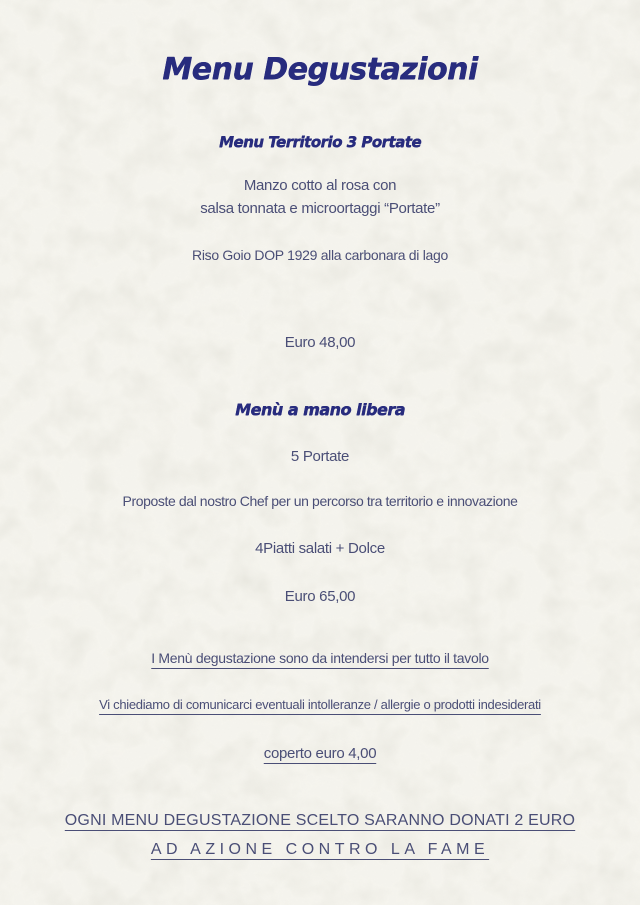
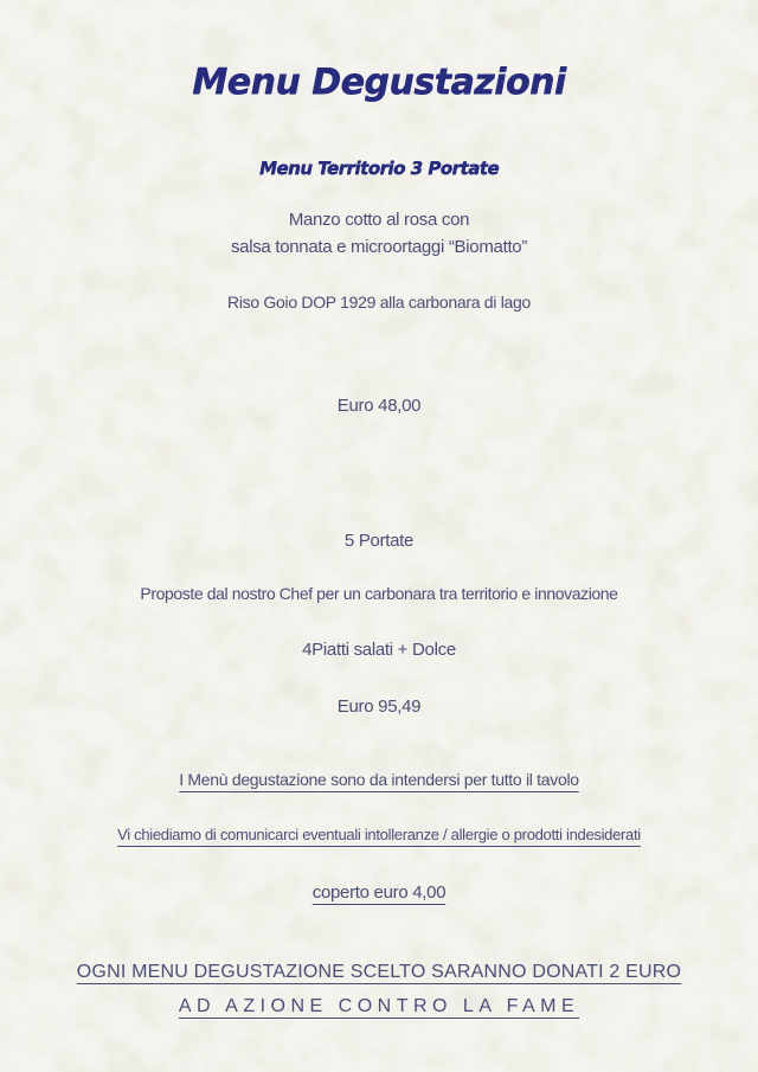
  Menu Degustazioni
  Menu Territorio 3 Portate
  Manzo cotto al rosa con
- salsa tonnata e microortaggi “Portate”
+ salsa tonnata e microortaggi “Biomatto”
  Riso Goio DOP 1929 alla carbonara di lago
  Euro 48,00
- Menù a mano libera
  5 Portate
- Proposte dal nostro Chef per un percorso tra territorio e innovazione
+ Proposte dal nostro Chef per un carbonara tra territorio e innovazione
  4Piatti salati + Dolce
- Euro 65,00
+ Euro 95,49
  I Menù degustazione sono da intendersi per tutto il tavolo
  Vi chiediamo di comunicarci eventuali intolleranze / allergie o prodotti indesiderati
  coperto euro 4,00
  OGNI MENU DEGUSTAZIONE SCELTO SARANNO DONATI 2 EURO
  AD AZIONE CONTRO LA FAME
